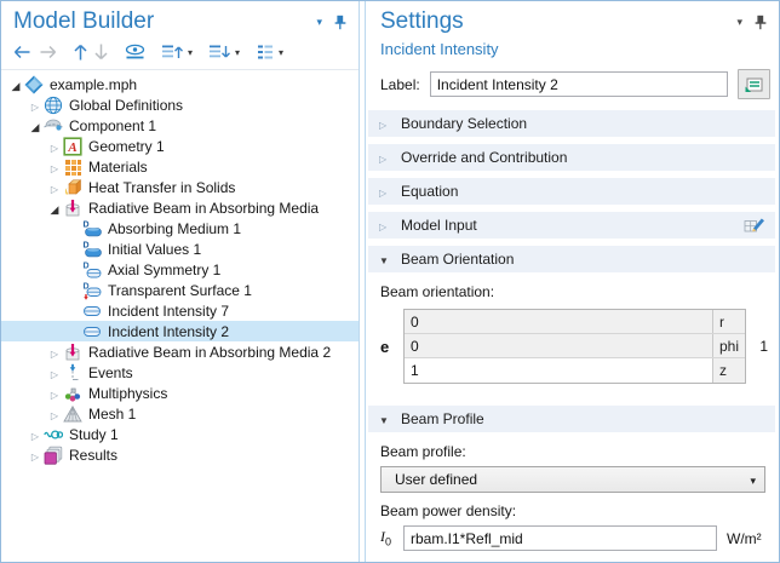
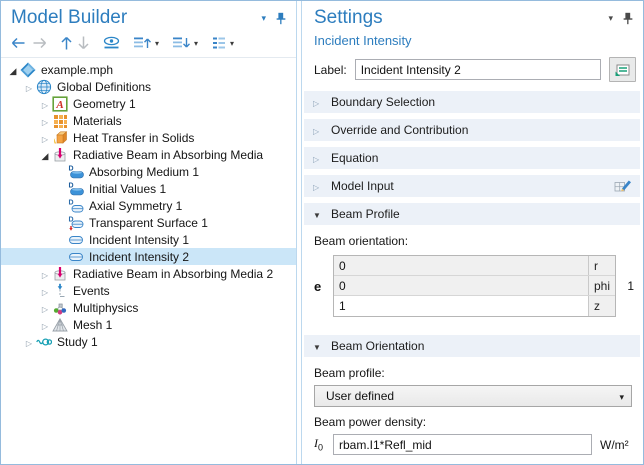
  Model Builder
  example.mph
  Global Definitions
- Component 1
  A
  Geometry 1
  Materials
  Heat Transfer in Solids
  Radiative Beam in Absorbing Media
  Absorbing Medium 1
  Initial Values 1
  Axial Symmetry 1
  Transparent Surface 1
- Incident Intensity 7
+ Incident Intensity 1
  Incident Intensity 2
  Radiative Beam in Absorbing Media 2
  Events
  Multiphysics
  Mesh 1
  Study 1
- Results
  Settings
  Incident Intensity
  Label:
  Incident Intensity 2
  Boundary Selection
  Override and Contribution
  Equation
  Model Input
- Beam Orientation
+ Beam Profile
  Beam orientation:
  e
  0
  r
  0
  phi
  1
  z
  1
- Beam Profile
+ Beam Orientation
  Beam profile:
  User defined
  Beam power density:
  I0
  rbam.I1*Refl_mid
  W/m²
